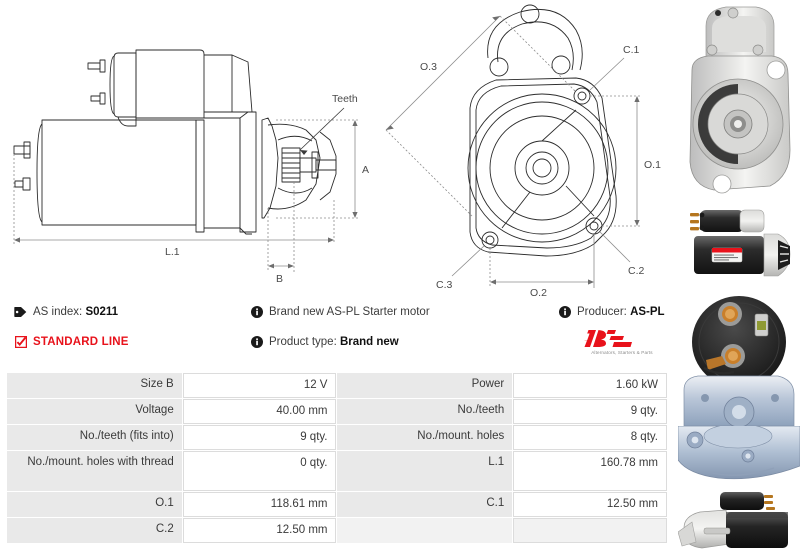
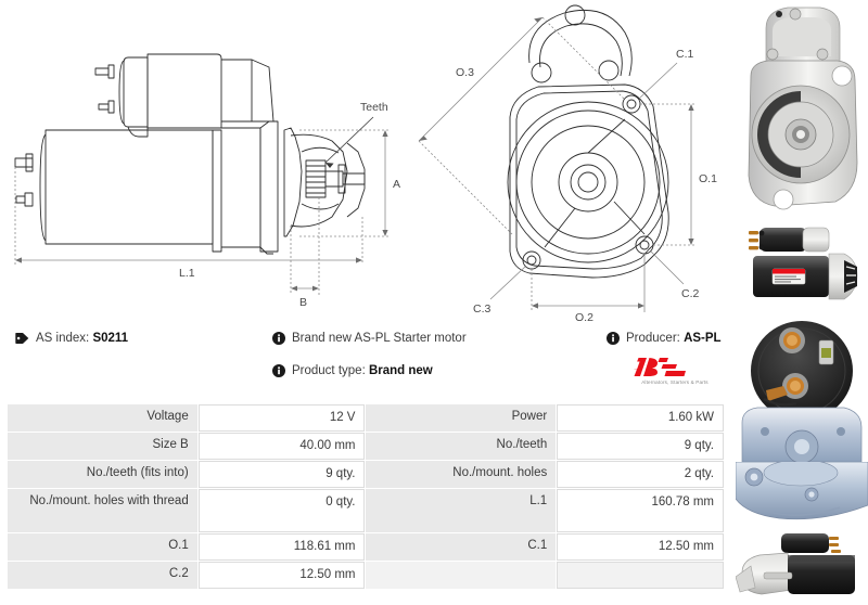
  Teeth
  A
  L.1
  B
  O.3
  O.1
  O.2
  C.1
  C.2
  C.3
  AS index: S0211
- STANDARD LINE
  Brand new AS-PL Starter motor
  Product type: Brand new
  Producer: AS-PL
- Size B	12 V	Power	1.60 kW
+ Voltage	12 V	Power	1.60 kW
- Voltage	40.00 mm	No./teeth	9 qty.
+ Size B	40.00 mm	No./teeth	9 qty.
- No./teeth (fits into)	9 qty.	No./mount. holes	8 qty.
+ No./teeth (fits into)	9 qty.	No./mount. holes	2 qty.
  No./mount. holes with thread	0 qty.	L.1	160.78 mm
  O.1	118.61 mm	C.1	12.50 mm
  C.2	12.50 mm
